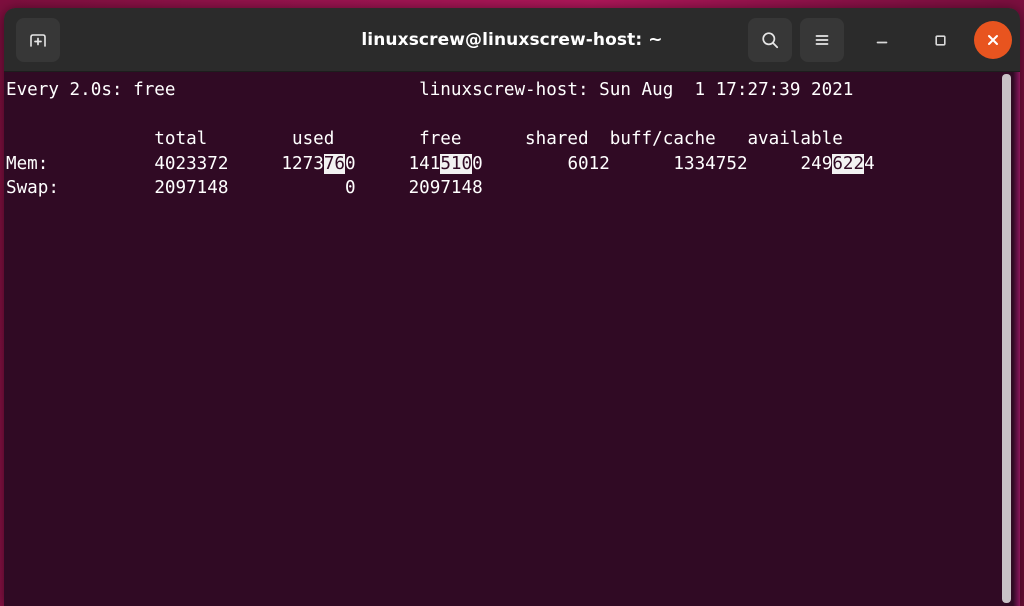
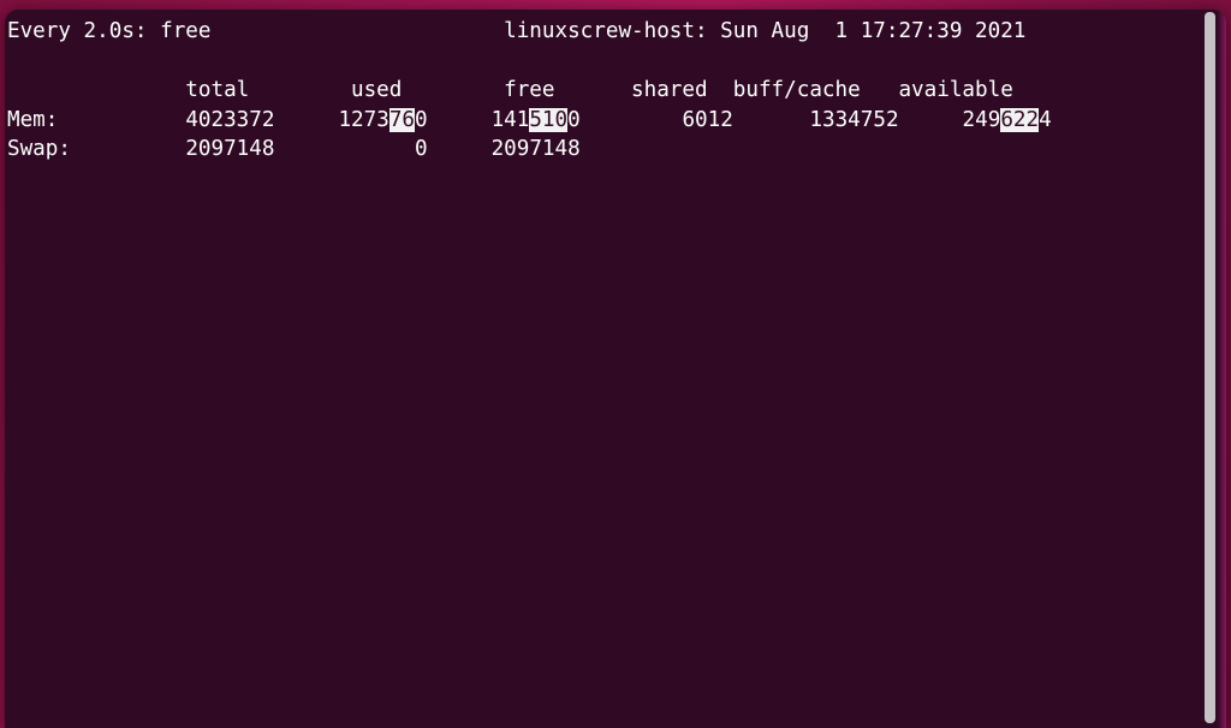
- linuxscrew@linuxscrew-host: ~
  Every 2.0s: free linuxscrew-host: Sun Aug 1 17:27:39 2021 total used free shared buff/cache available Mem: 4023372 1273760 1415100 6012 1334752 2496224 Swap: 2097148 0 2097148
